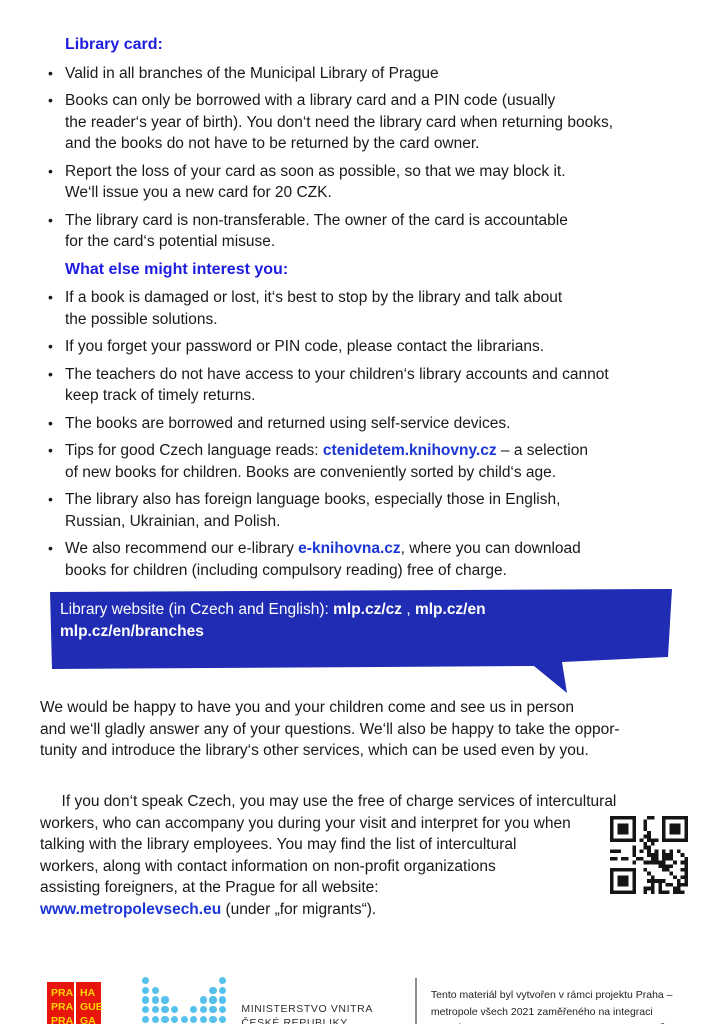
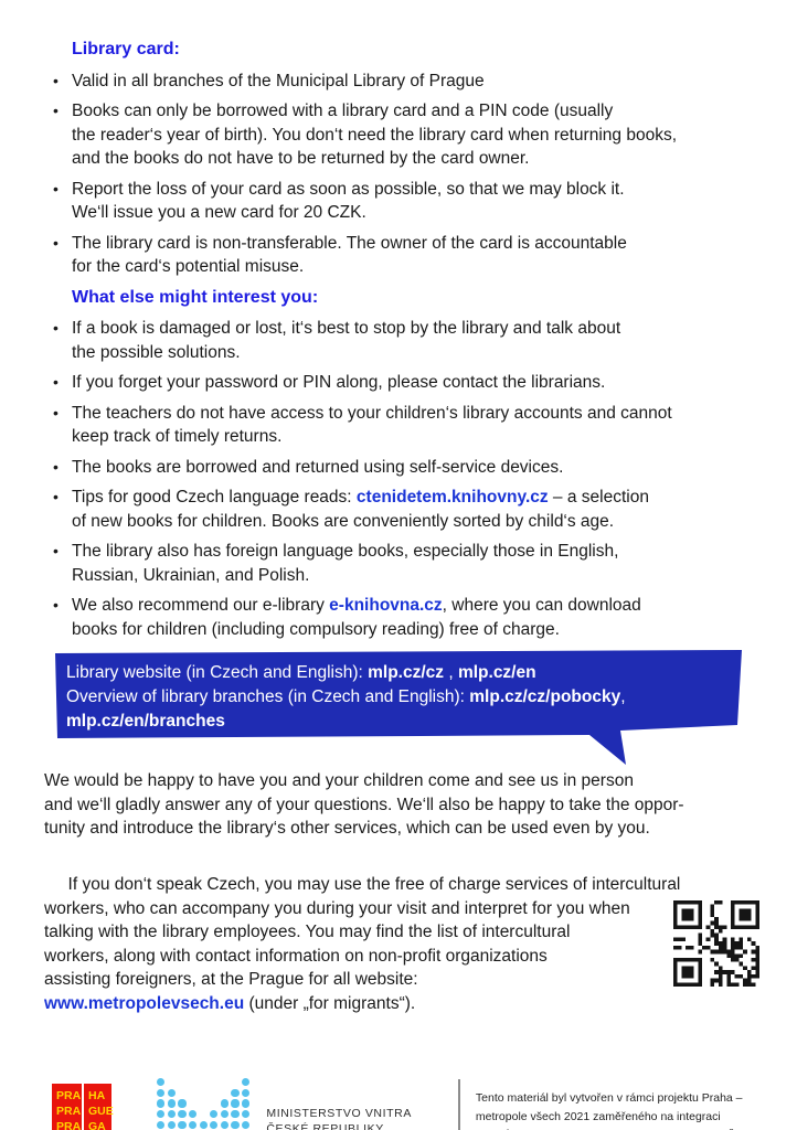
  Library card:
  •
  Valid in all branches of the Municipal Library of Prague
  •
  Books can only be borrowed with a library card and a PIN code (usually
  the reader‘s year of birth). You don‘t need the library card when returning books,
  and the books do not have to be returned by the card owner.
  •
  Report the loss of your card as soon as possible, so that we may block it.
  We‘ll issue you a new card for 20 CZK.
  •
  The library card is non-transferable. The owner of the card is accountable
  for the card‘s potential misuse.
  What else might interest you:
  •
  If a book is damaged or lost, it‘s best to stop by the library and talk about
  the possible solutions.
  •
- If you forget your password or PIN code, please contact the librarians.
+ If you forget your password or PIN along, please contact the librarians.
  •
  The teachers do not have access to your children‘s library accounts and cannot
  keep track of timely returns.
  •
  The books are borrowed and returned using self-service devices.
  •
  Tips for good Czech language reads: ctenidetem.knihovny.cz – a selection
  of new books for children. Books are conveniently sorted by child‘s age.
  •
  The library also has foreign language books, especially those in English,
  Russian, Ukrainian, and Polish.
  •
  We also recommend our e-library e-knihovna.cz, where you can download
  books for children (including compulsory reading) free of charge.
  Library website (in Czech and English): mlp.cz/cz , mlp.cz/en
+ Overview of library branches (in Czech and English): mlp.cz/cz/pobocky,
  mlp.cz/en/branches
  We would be happy to have you and your children come and see us in person
  and we‘ll gladly answer any of your questions. We‘ll also be happy to take the oppor-
  tunity and introduce the library‘s other services, which can be used even by you.
  If you don‘t speak Czech, you may use the free of charge services of intercultural
  workers, who can accompany you during your visit and interpret for you when
  talking with the library employees. You may find the list of intercultural
  workers, along with contact information on non-profit organizations
  assisting foreigners, at the Prague for all website:
  www.metropolevsech.eu (under „for migrants“).
  PRA
  PRA
  PRA
  HA
  GUE
  GA
  MINISTERSTVO VNITRA
  ČESKÉ REPUBLIKY
  Tento materiál byl vytvořen v rámci projektu Praha –
  metropole všech 2021 zaměřeného na integraci
